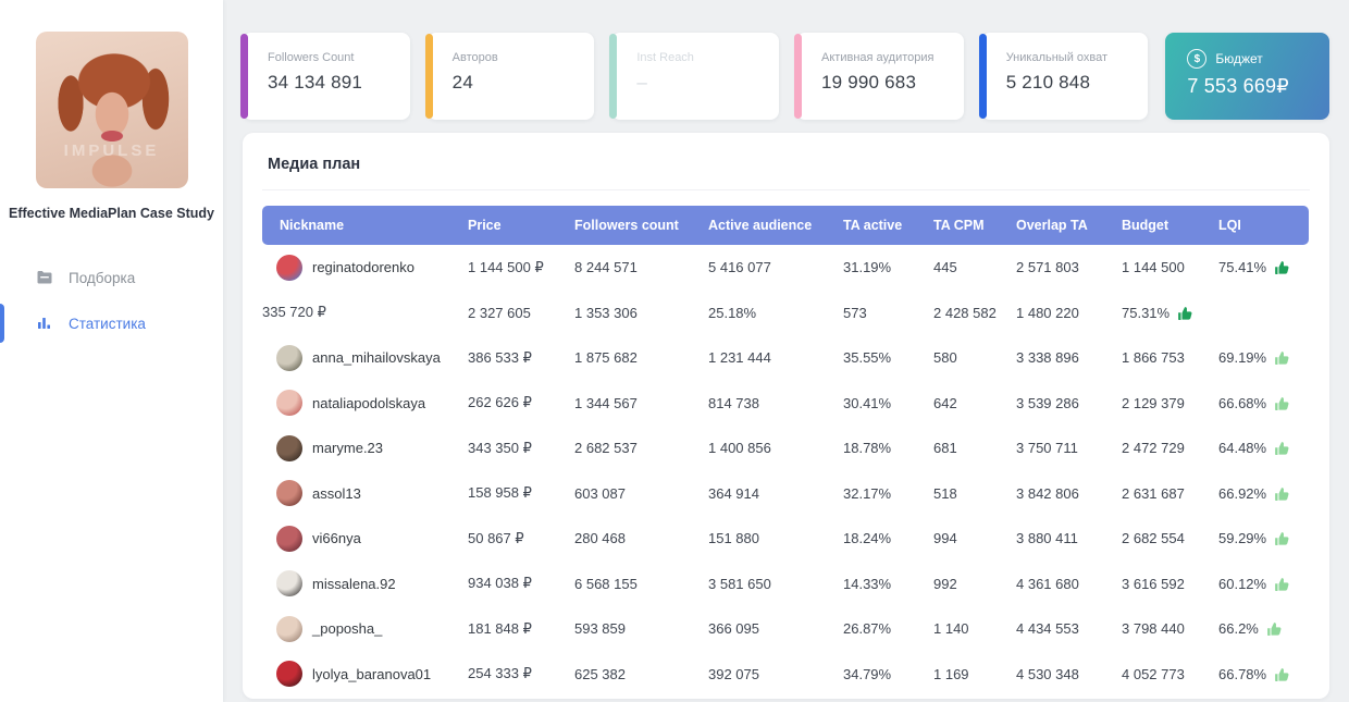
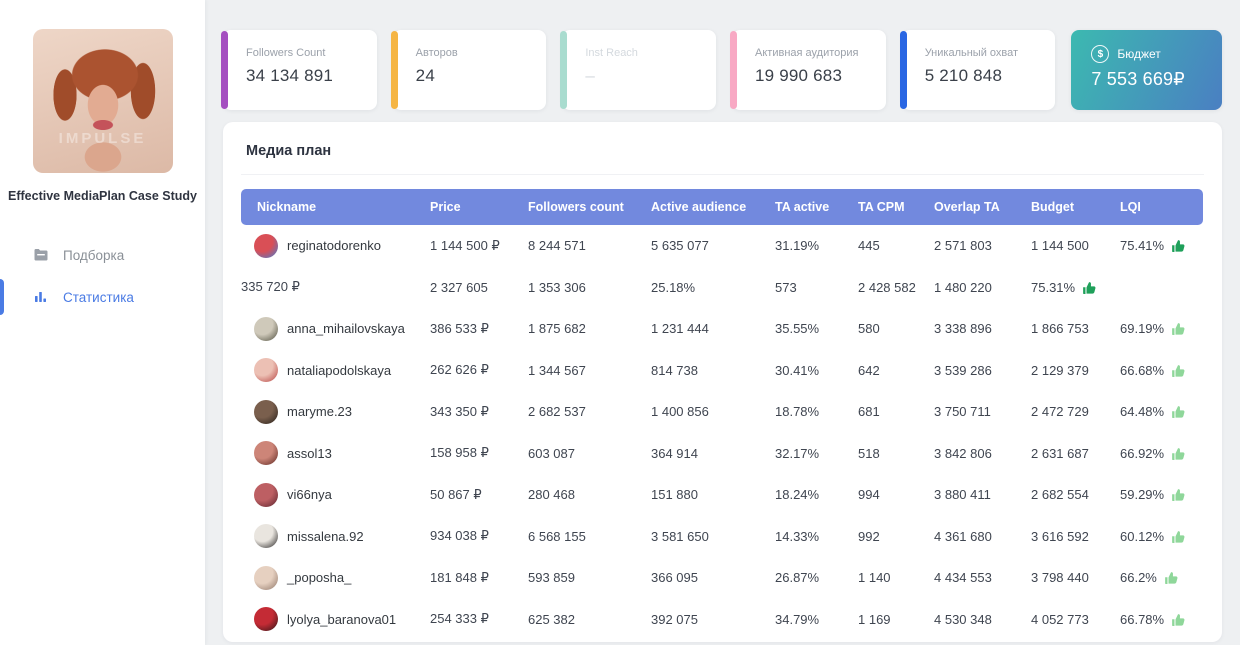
  IMPULSE
  Effective MediaPlan Case Study
  Подборка
  Статистика
  Followers Count
  34 134 891
  Авторов
  24
  Inst Reach
  –
  Активная аудитория
  19 990 683
  Уникальный охват
  5 210 848
  $
  Бюджет
  7 553 669₽
  Медиа план
  Nickname
  Price
  Followers count
  Active audience
  TA active
  TA CPM
  Overlap TA
  Budget
  LQI
  reginatodorenko
  1 144 500 ₽
  8 244 571
- 5 416 077
+ 5 635 077
  31.19%
  445
  2 571 803
  1 144 500
  75.41%
  335 720 ₽
  2 327 605
  1 353 306
  25.18%
  573
  2 428 582
  1 480 220
  75.31%
  anna_mihailovskaya
  386 533 ₽
  1 875 682
  1 231 444
  35.55%
  580
  3 338 896
  1 866 753
  69.19%
  nataliapodolskaya
  262 626 ₽
  1 344 567
  814 738
  30.41%
  642
  3 539 286
  2 129 379
  66.68%
  maryme.23
  343 350 ₽
  2 682 537
  1 400 856
  18.78%
  681
  3 750 711
  2 472 729
  64.48%
  assol13
  158 958 ₽
  603 087
  364 914
  32.17%
  518
  3 842 806
  2 631 687
  66.92%
  vi66nya
  50 867 ₽
  280 468
  151 880
  18.24%
  994
  3 880 411
  2 682 554
  59.29%
  missalena.92
  934 038 ₽
  6 568 155
  3 581 650
  14.33%
  992
  4 361 680
  3 616 592
  60.12%
  _poposha_
  181 848 ₽
  593 859
  366 095
  26.87%
  1 140
  4 434 553
  3 798 440
  66.2%
  lyolya_baranova01
  254 333 ₽
  625 382
  392 075
  34.79%
  1 169
  4 530 348
  4 052 773
  66.78%
